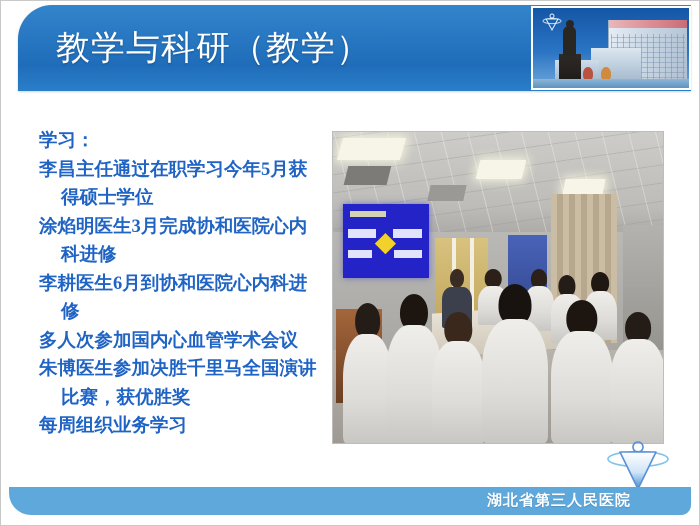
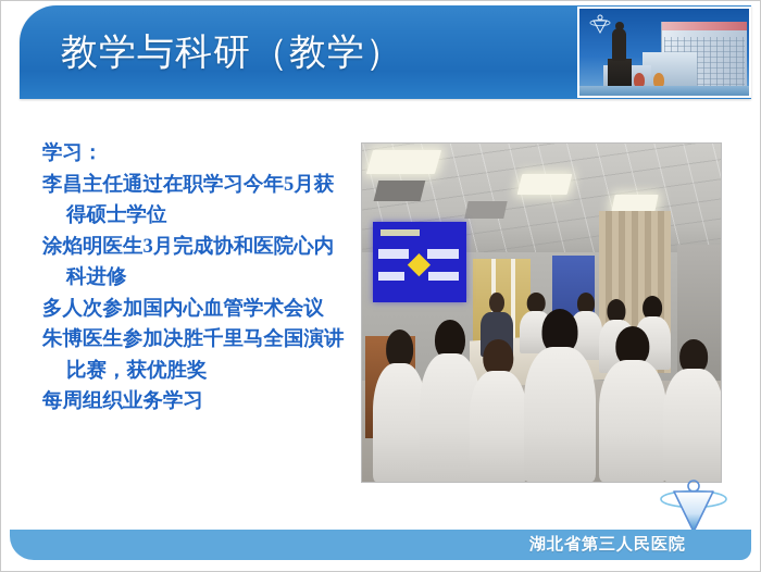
  教学与科研（教学）
  学习：
  李昌主任通过在职学习今年5月获得硕士学位
  涂焰明医生3月完成协和医院心内科进修
- 李耕医生6月到协和医院心内科进修
  多人次参加国内心血管学术会议
  朱博医生参加决胜千里马全国演讲比赛，获优胜奖
  每周组织业务学习
  湖北省第三人民医院
